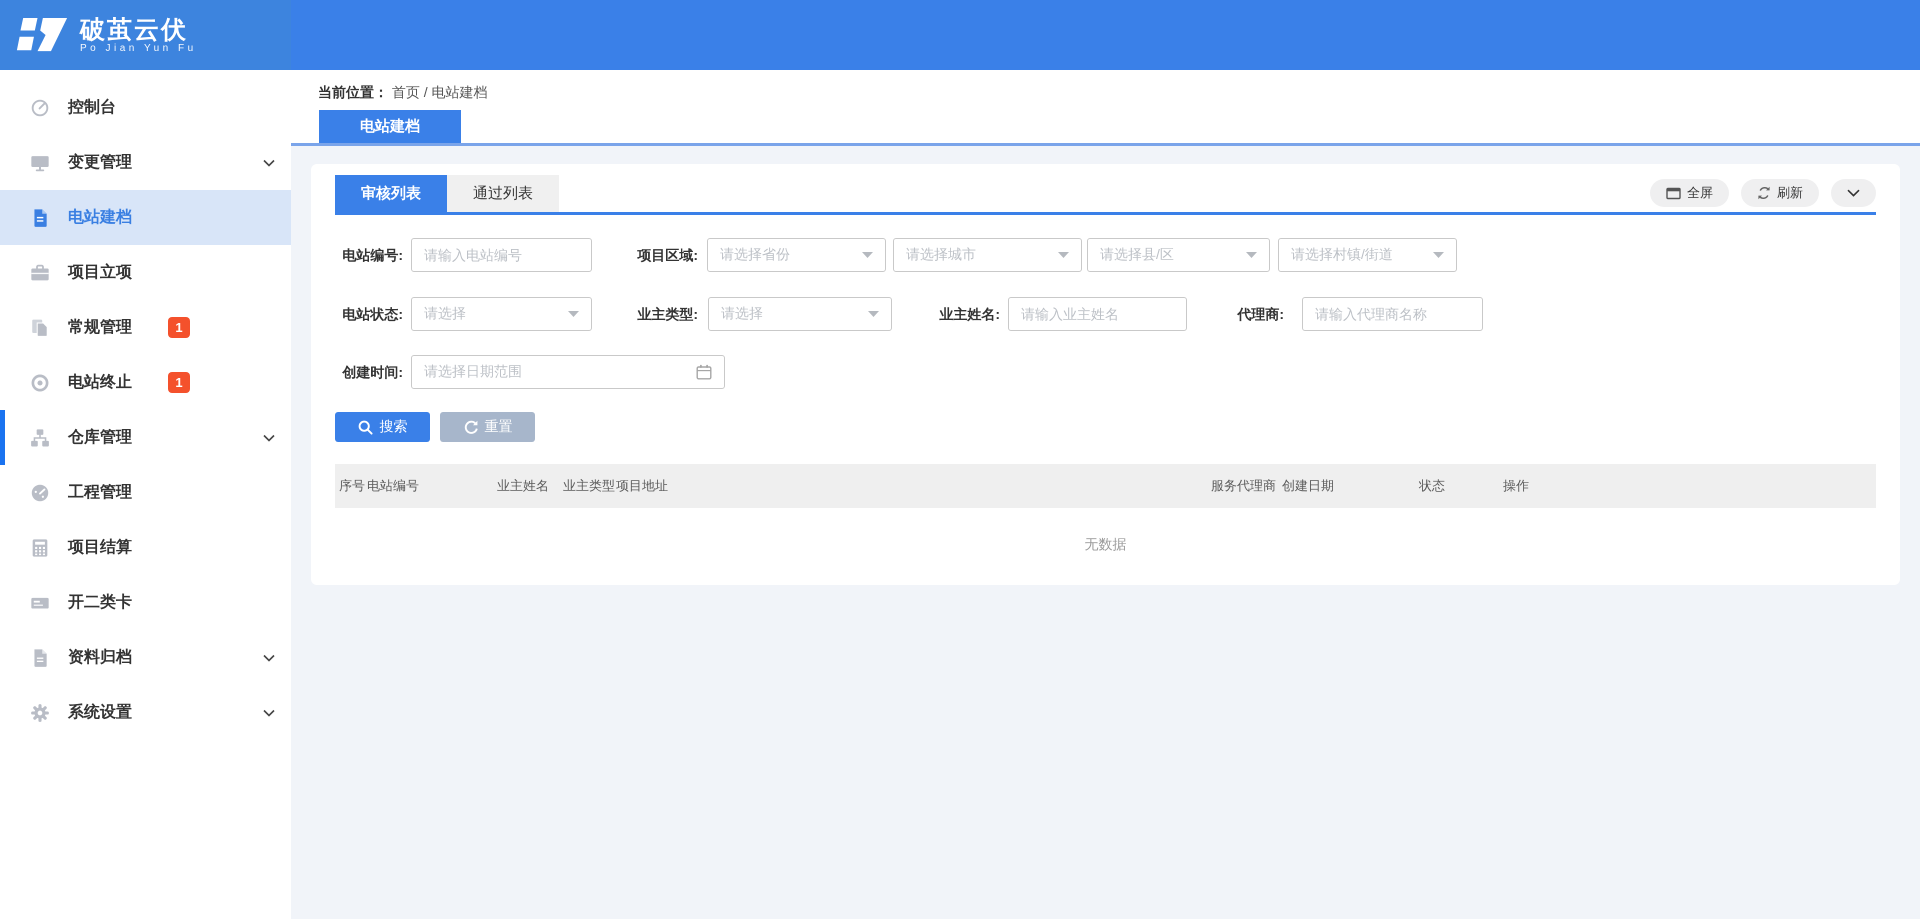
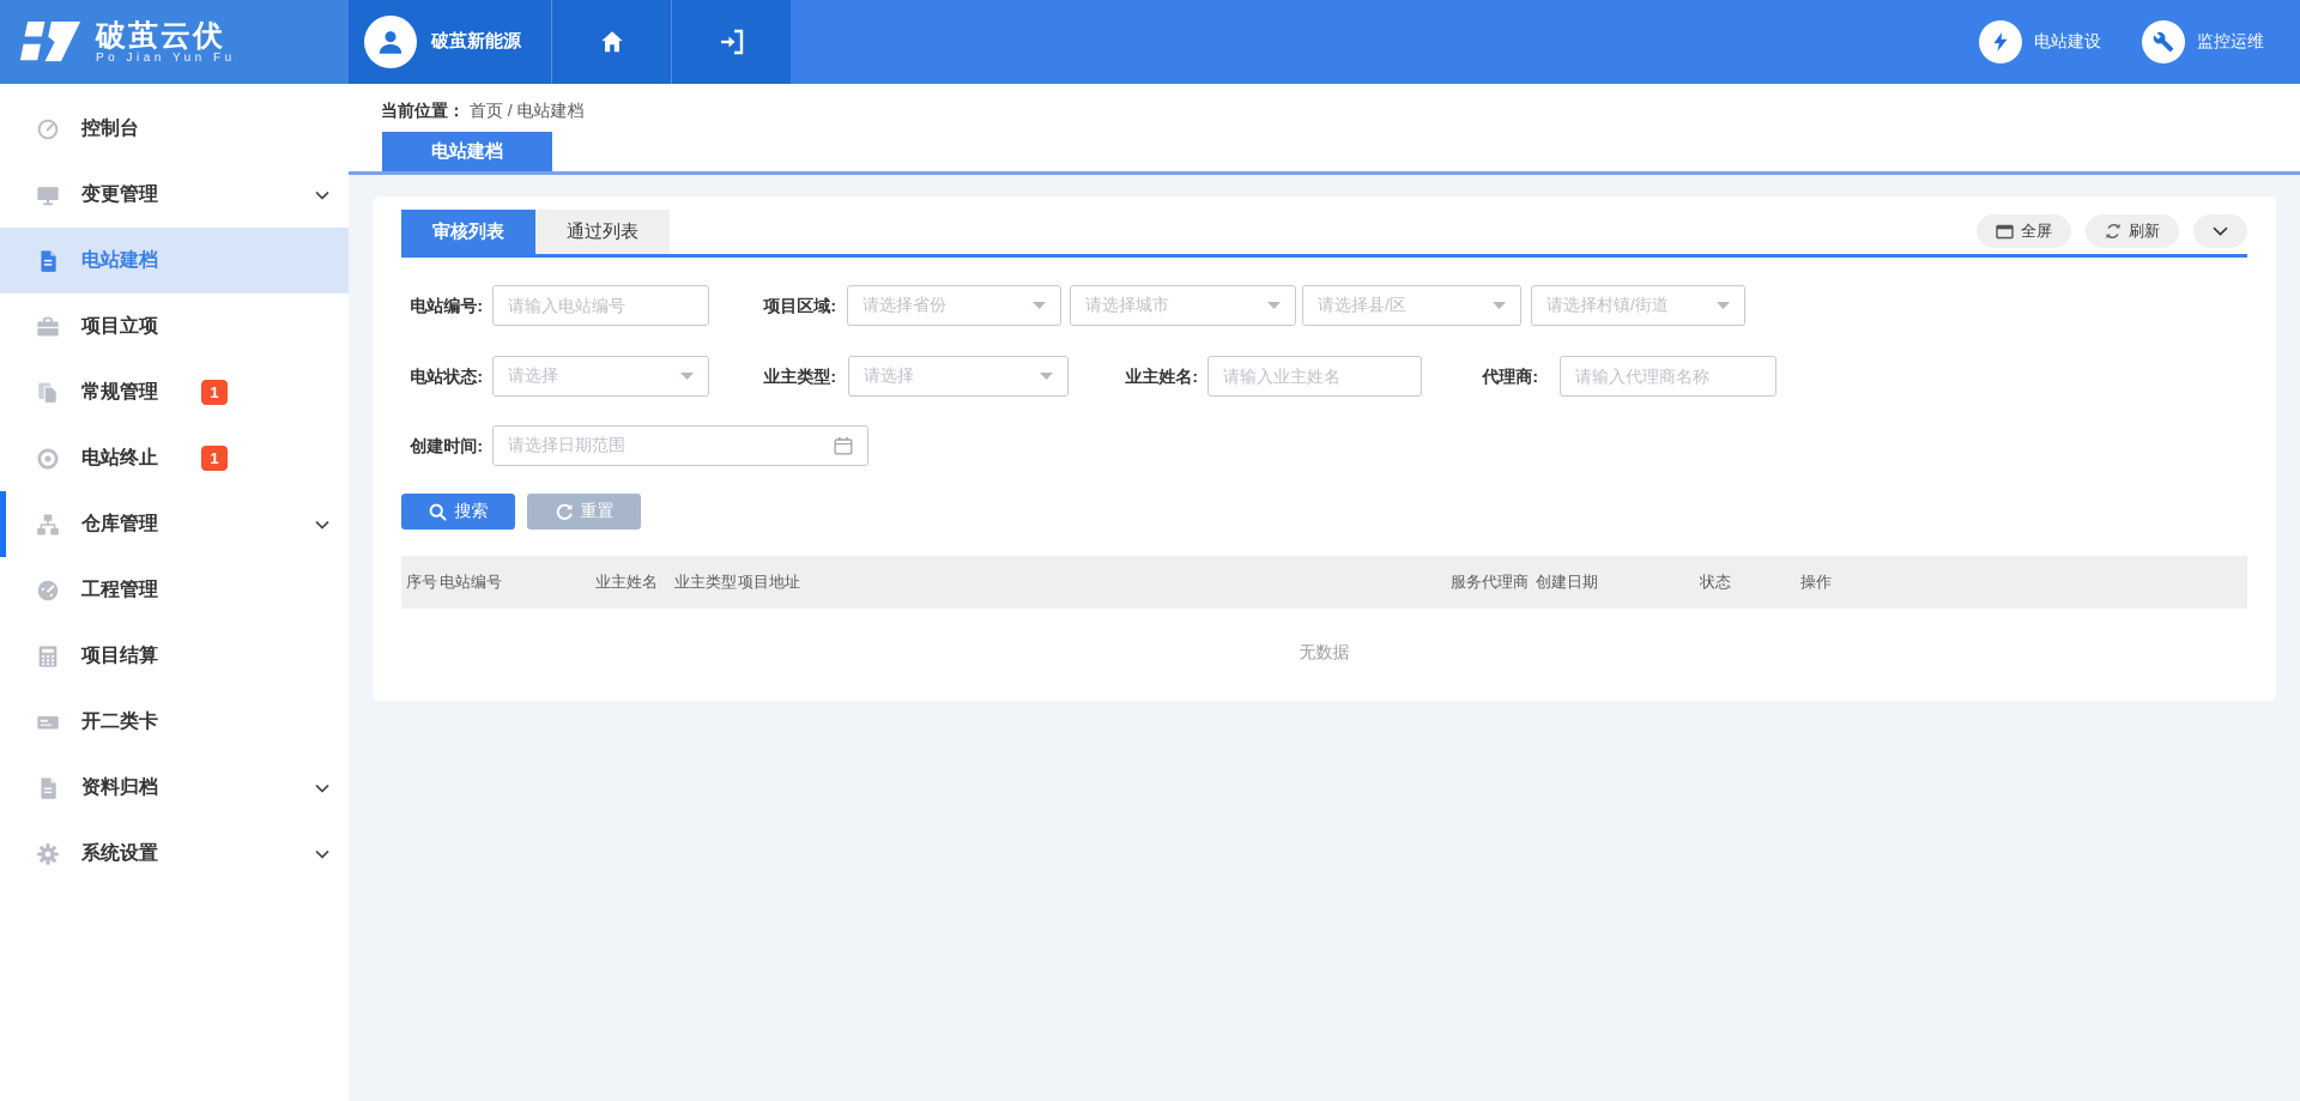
  破茧云伏
  Po Jian Yun Fu
+ 破茧新能源
+ 电站建设
+ 监控运维
  控制台
  变更管理
  电站建档
  项目立项
  常规管理
  1
  电站终止
  1
  仓库管理
  工程管理
  项目结算
  开二类卡
  资料归档
  系统设置
  当前位置： 首页 / 电站建档
  电站建档
  审核列表
  通过列表
  全屏
  刷新
  电站编号:
  请输入电站编号
  项目区域:
  请选择省份
  请选择城市
  请选择县/区
  请选择村镇/街道
  电站状态:
  请选择
  业主类型:
  请选择
  业主姓名:
  请输入业主姓名
  代理商:
  请输入代理商名称
  创建时间:
  请选择日期范围
  搜索
  重置
  序号
  电站编号
  业主姓名
  业主类型
  项目地址
  服务代理商
  创建日期
  状态
  操作
  无数据
